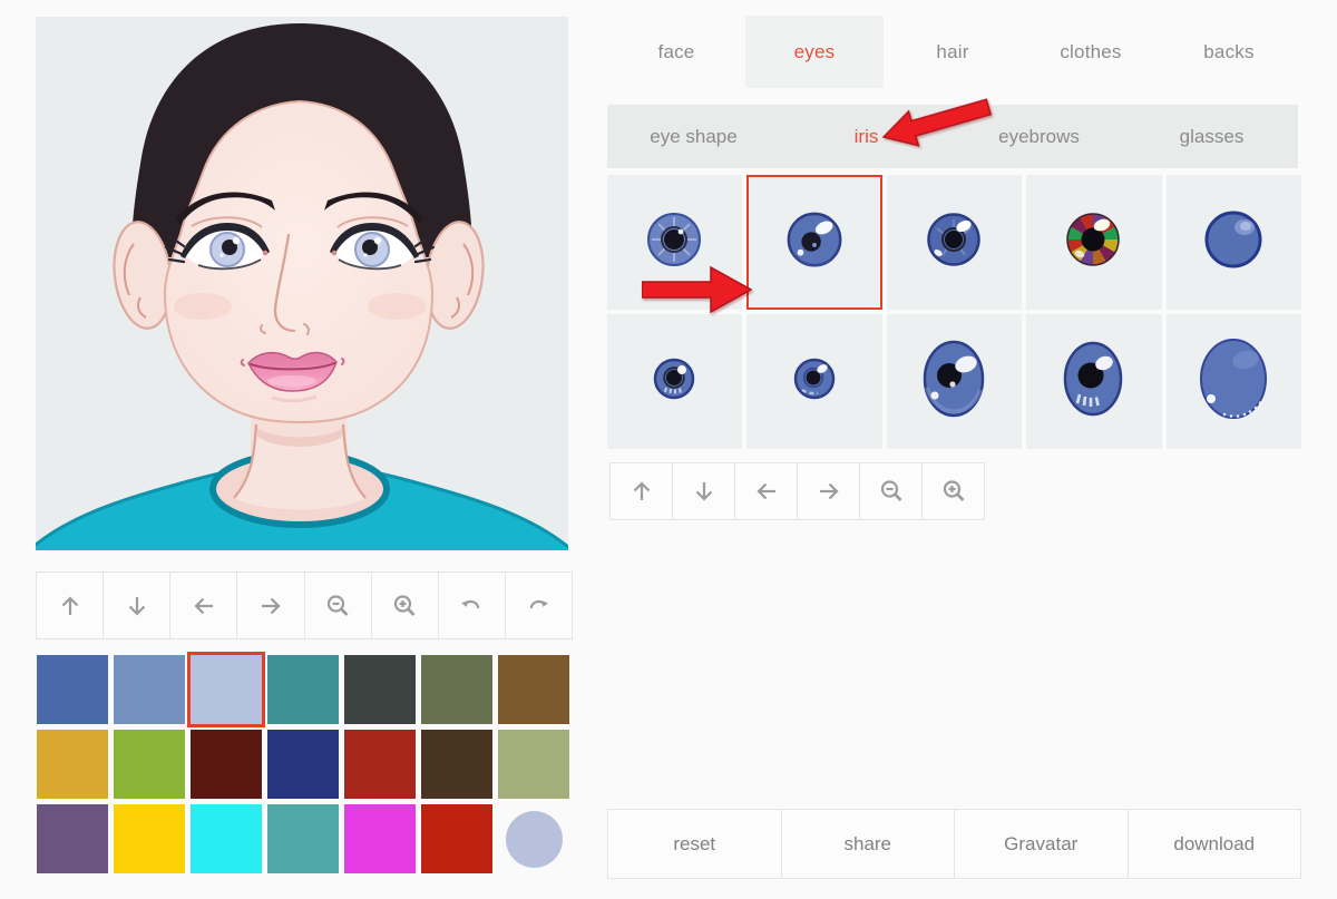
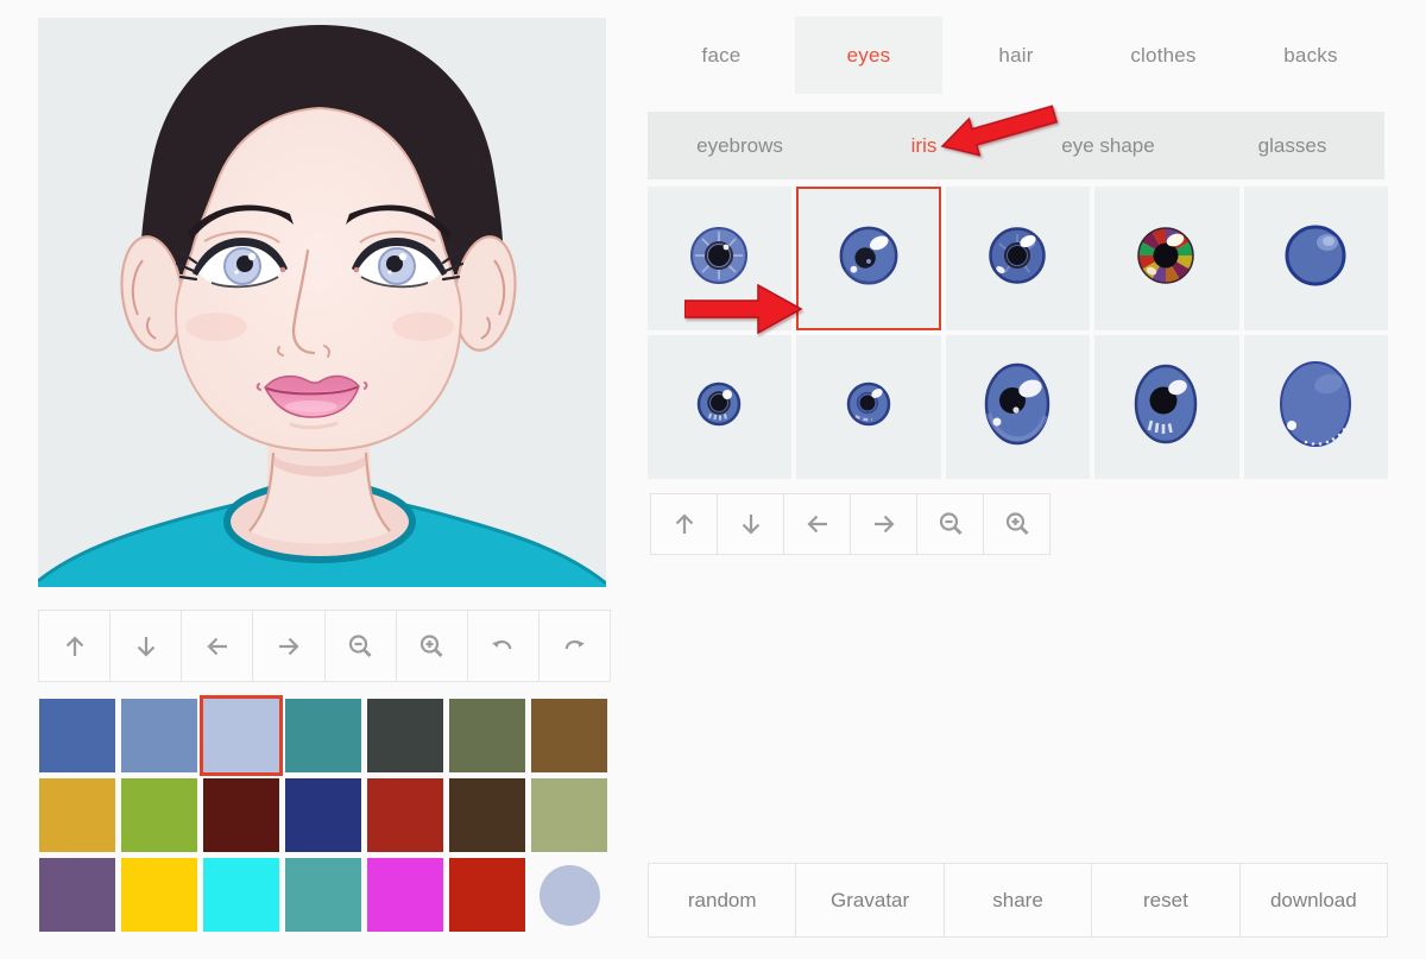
  face
  eyes
  hair
  clothes
  backs
- eye shape
+ eyebrows
  iris
- eyebrows
+ eye shape
  glasses
+ random
- reset
+ Gravatar
  share
- Gravatar
+ reset
  download
